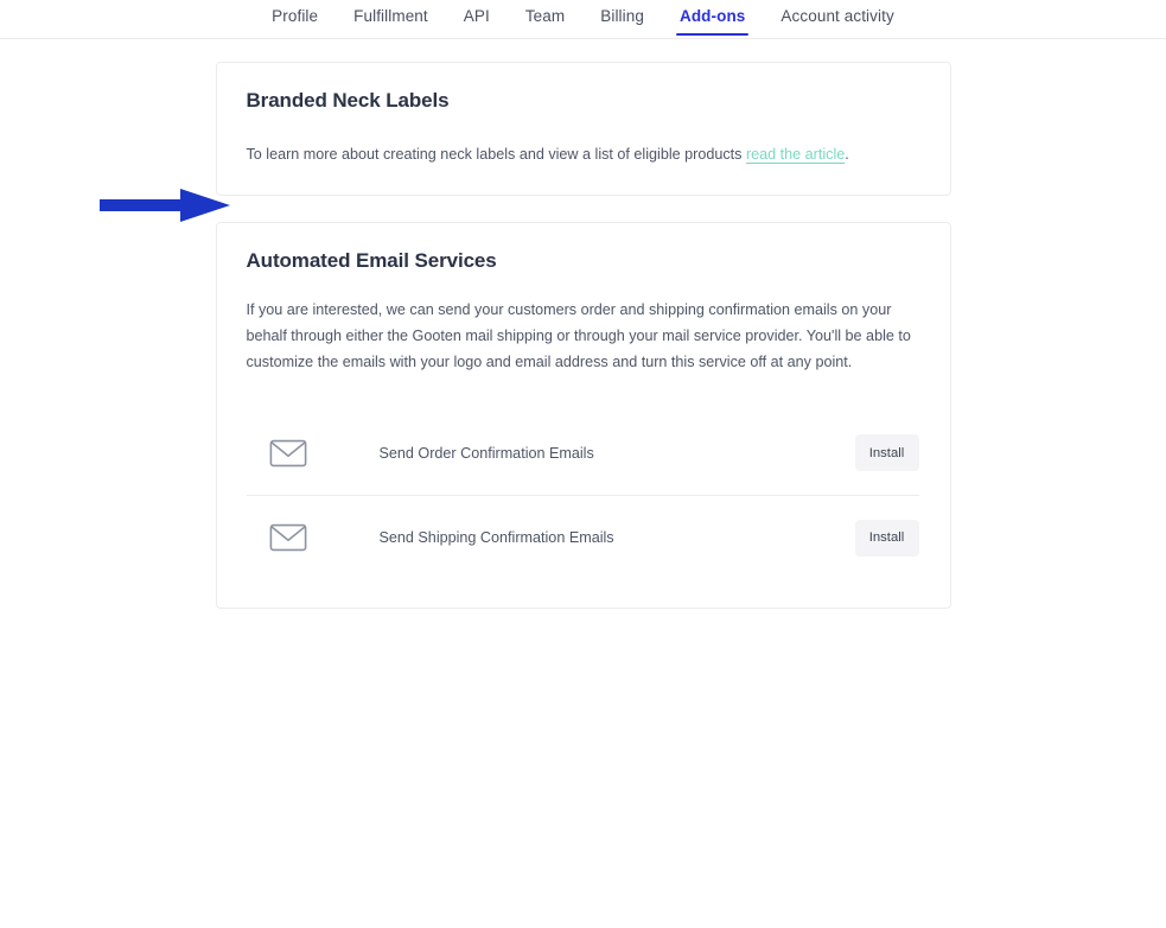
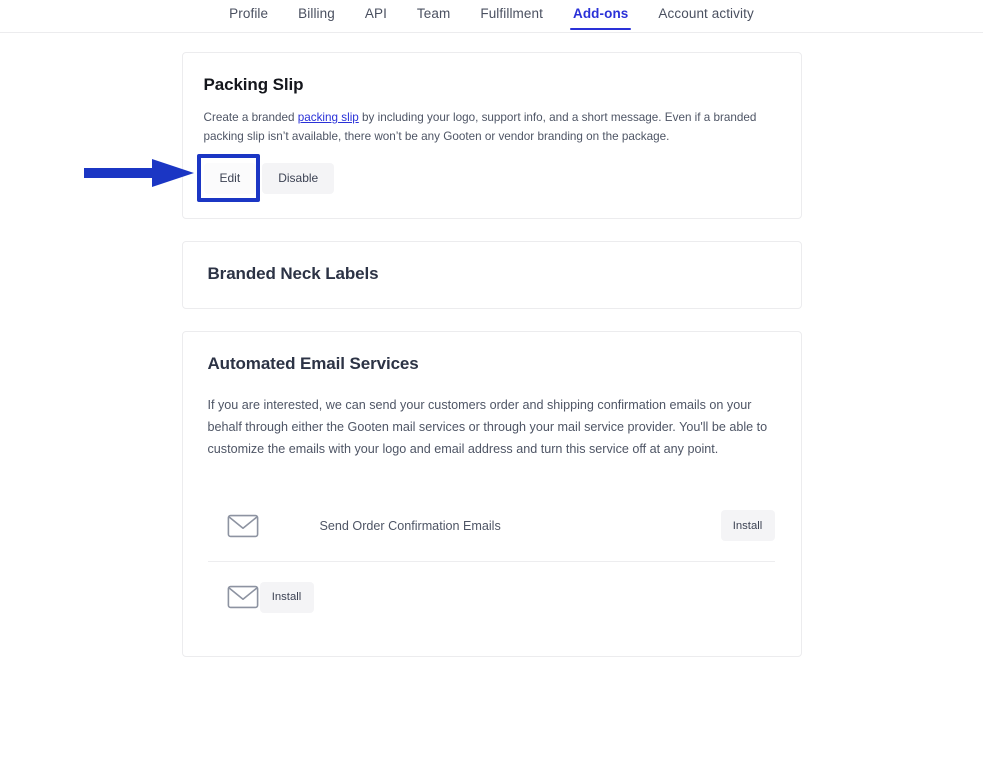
  Profile
- Fulfillment
+ Billing
  API
  Team
- Billing
+ Fulfillment
  Add-ons
  Account activity
+ Packing Slip
+ Create a branded packing slip by including your logo, support info, and a short message. Even if a branded packing slip isn’t available, there won’t be any Gooten or vendor branding on the package.
+ Edit
+ Disable
  Branded Neck Labels
- To learn more about creating neck labels and view a list of eligible products read the article.
  Automated Email Services
- If you are interested, we can send your customers order and shipping confirmation emails on your behalf through either the Gooten mail shipping or through your mail service provider. You'll be able to customize the emails with your logo and email address and turn this service off at any point.
+ If you are interested, we can send your customers order and shipping confirmation emails on your behalf through either the Gooten mail services or through your mail service provider. You'll be able to customize the emails with your logo and email address and turn this service off at any point.
  Send Order Confirmation Emails
  Install
- Send Shipping Confirmation Emails
  Install
